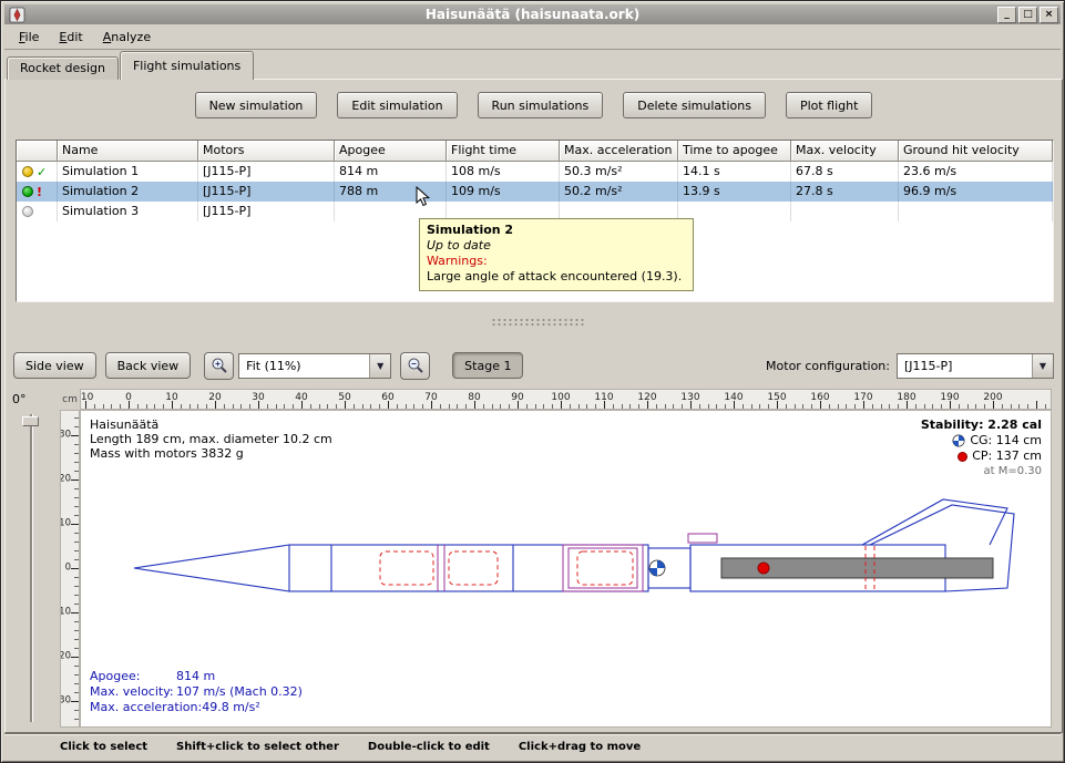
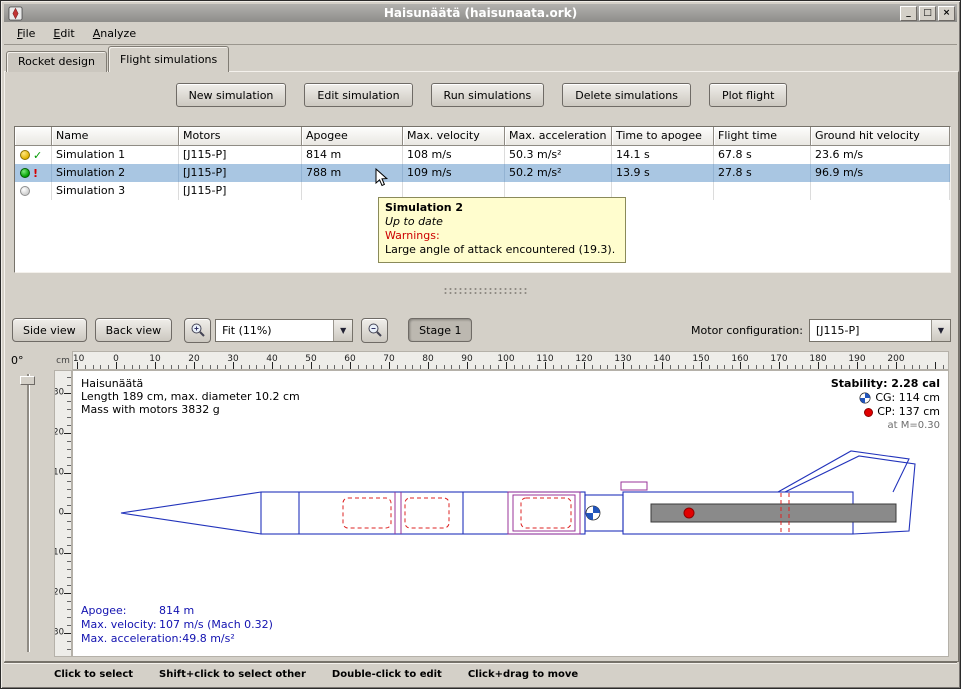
  Haisunäätä (haisunaata.ork)
  _
  □
  ×
  File
  Edit
  Analyze
  Rocket design
  Flight simulations
  New simulation
  Edit simulation
  Run simulations
  Delete simulations
  Plot flight
  Name
  Motors
  Apogee
- Flight time
+ Max. velocity
  Max. acceleration
  Time to apogee
- Max. velocity
+ Flight time
  Ground hit velocity
  ✓
  Simulation 1
  [J115-P]
  814 m
  108 m/s
  50.3 m/s²
  14.1 s
  67.8 s
  23.6 m/s
  !
  Simulation 2
  [J115-P]
  788 m
  109 m/s
  50.2 m/s²
  13.9 s
  27.8 s
  96.9 m/s
  Simulation 3
  [J115-P]
  Side view
  Back view
  Fit (11%)
  ▼
  Stage 1
  Motor configuration:
  [J115-P]
  ▼
  0°
  cm
  0
  10
  20
  30
  40
  50
  60
  70
  80
  90
  100
  110
  120
  130
  140
  150
  160
  170
  180
  190
  200
  0
  10
  20
  30
  Haisunäätä
  Length 189 cm, max. diameter 10.2 cm
  Mass with motors 3832 g
  Stability: 2.28 cal
  CG: 114 cm
  CP: 137 cm
  at M=0.30
  Apogee: 814 m
  Max. velocity: 107 m/s (Mach 0.32)
  Max. acceleration:49.8 m/s²
  Click to select
  Shift+click to select other
  Double-click to edit
  Click+drag to move
  Simulation 2
  Up to date
  Warnings:
  Large angle of attack encountered (19.3).
